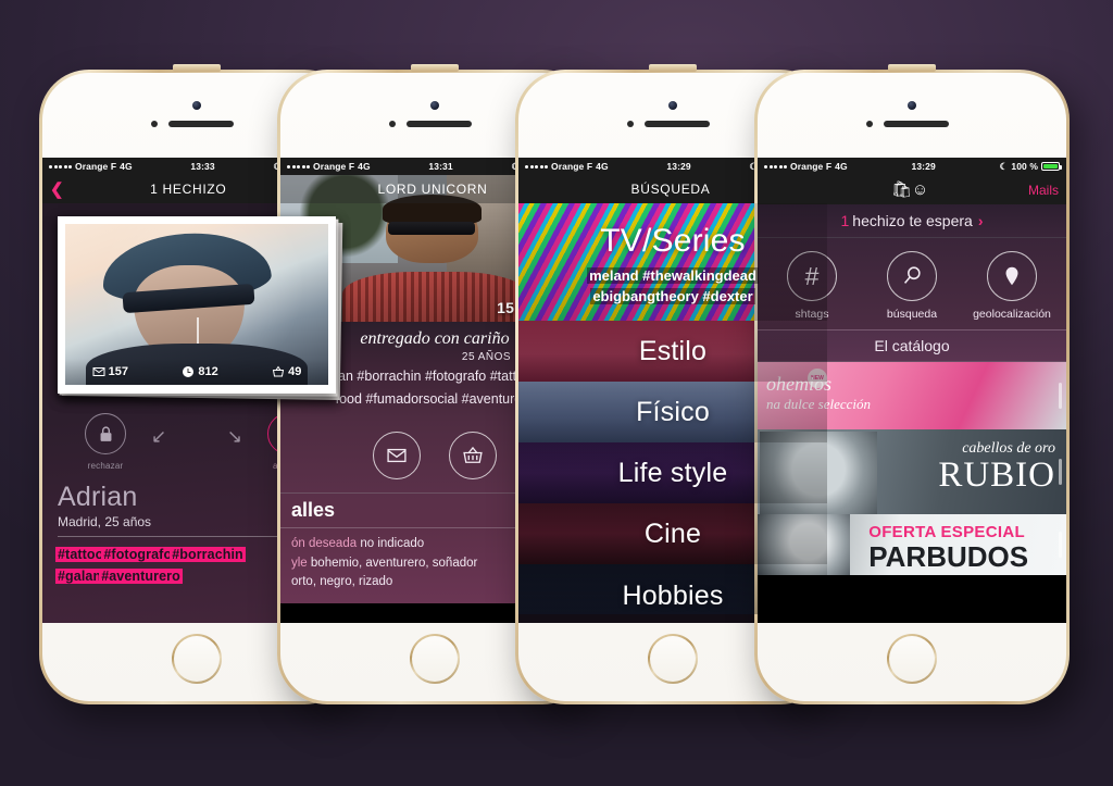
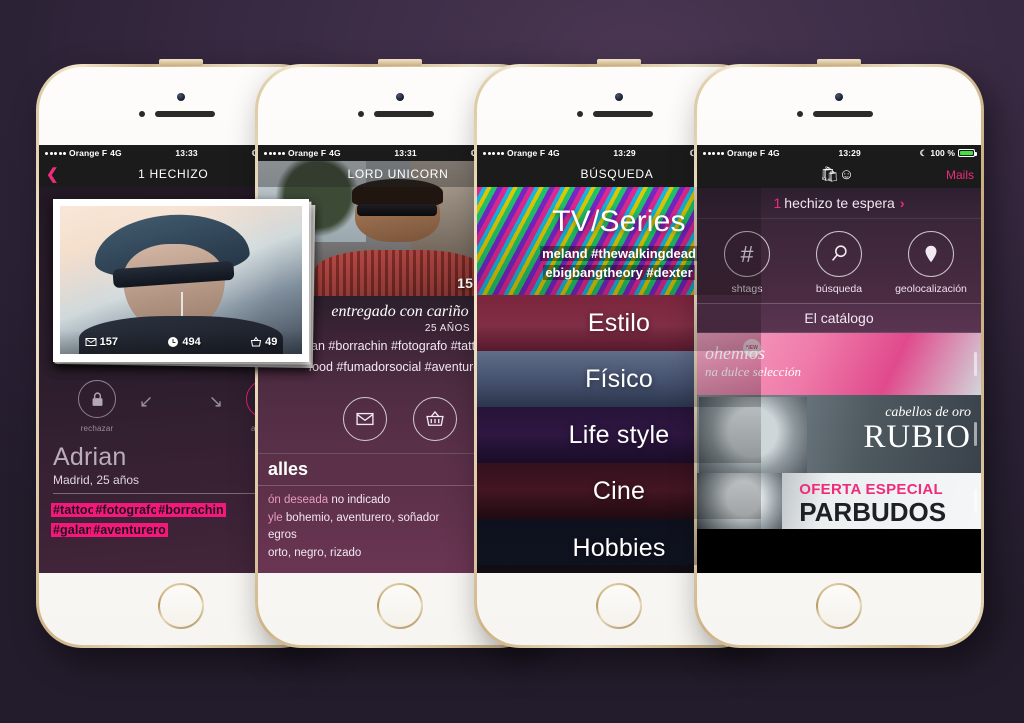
  Orange F
  4G
  13:33
  ❮
  1 HECHIZO
  157
- 812
+ 494
  49
  rechazar
  ↙
  ↘
  Adrian
  Madrid, 25 años
  #tattoo#fotografo#borrachin
  #galan#aventurero
  Orange F
  4G
  13:31
  LORD UNICORN
  entregado con cariño
  an #borrachin #fotografo #tat
  ood #fumadorsocial #aventur
  alles
  ón deseada no indicado
  yle bohemio, aventurero, soñador
+ egros
  orto, negro, rizado
  Orange F
  4G
  13:29
  BÚSQUEDA
  TV/Series
  meland #thewalkingdead
  ebigbangtheory #dexter
  Estilo
  Físico
  Life style
  Cine
  Hobbies
  Orange F
  4G
  13:29
  ☾
  100 %
  🛍☺
  Mails
  1
  hechizo te espera
  ›
  búsqueda
  geolocalización
  El catálogo
  cabellos de oro
  RUBIO
  OFERTA ESPECIAL
  PARBUDOS
